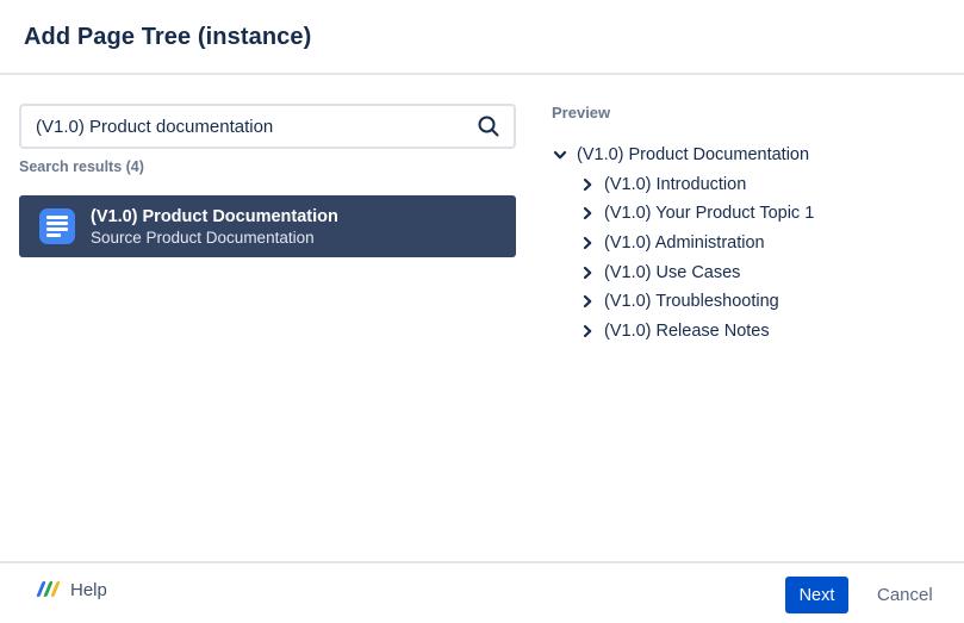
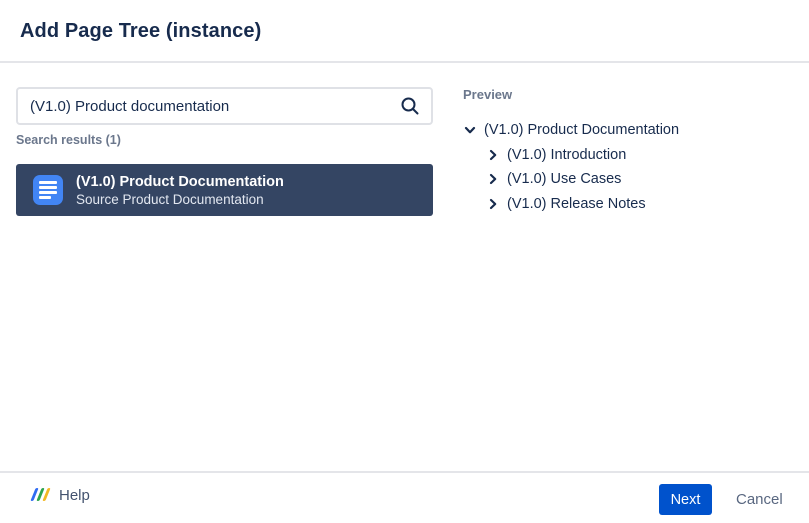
  Add Page Tree (instance)
  (V1.0) Product documentation
- Search results (4)
+ Search results (1)
  (V1.0) Product Documentation
  Source Product Documentation
  Preview
  (V1.0) Product Documentation
  (V1.0) Introduction
- (V1.0) Your Product Topic 1
- (V1.0) Administration
  (V1.0) Use Cases
- (V1.0) Troubleshooting
  (V1.0) Release Notes
  Help
  Next
  Cancel
